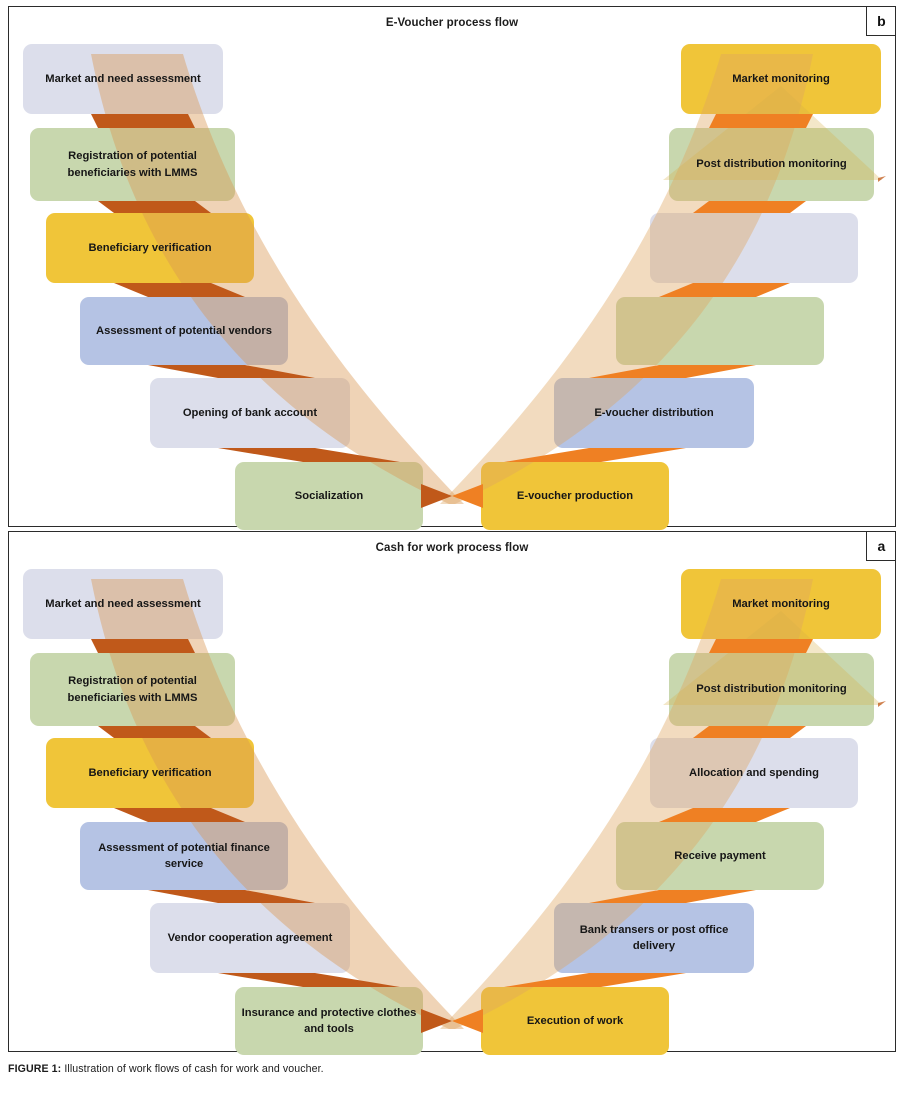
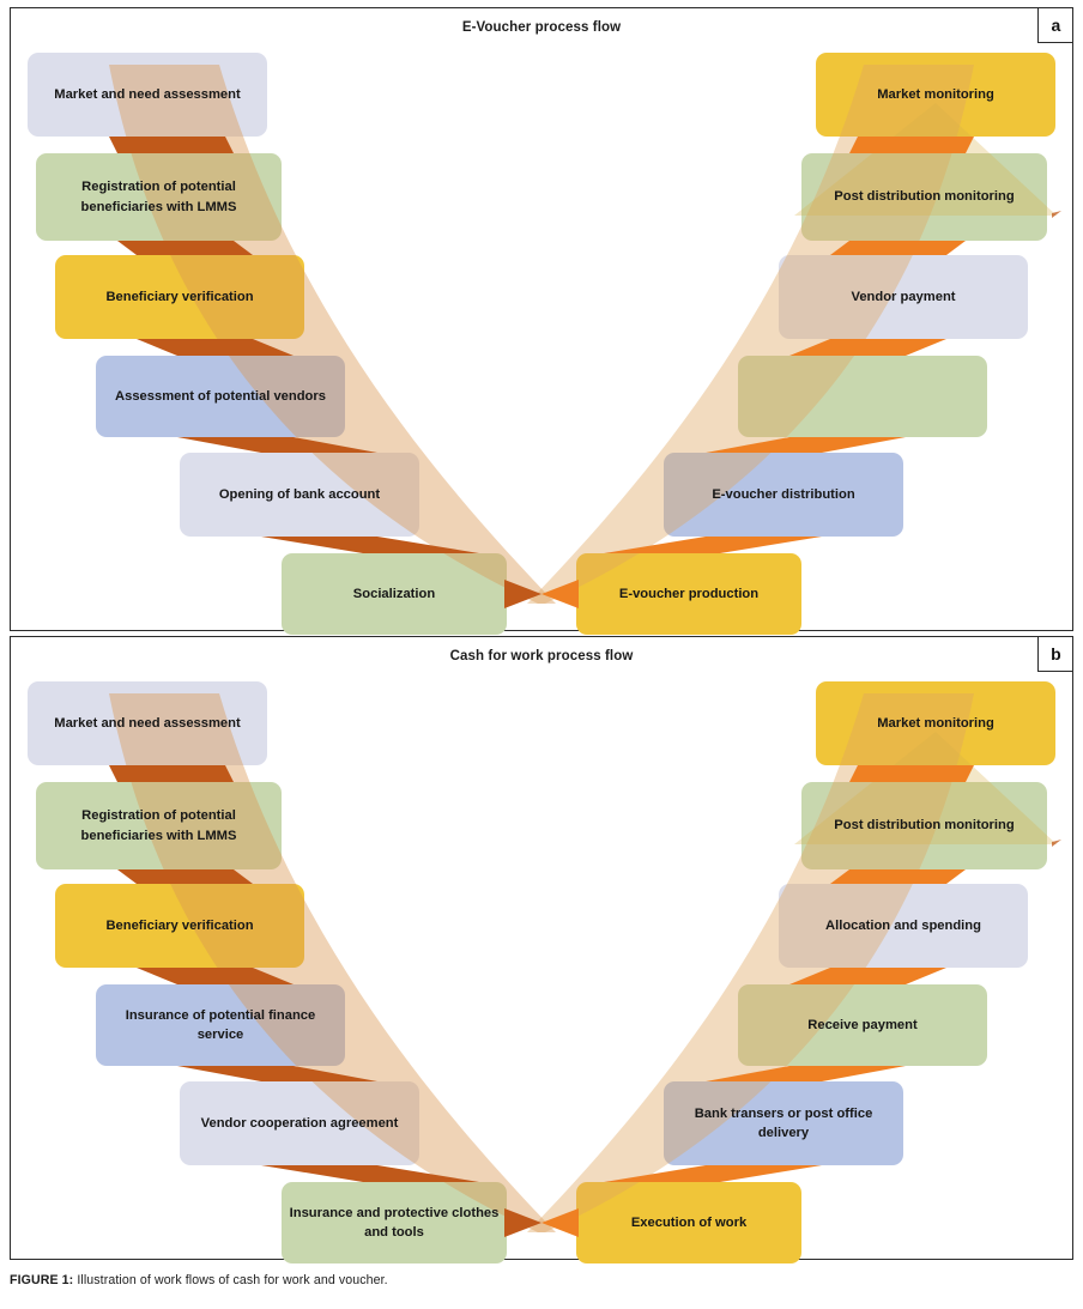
- b
+ a
  E-Voucher process flow
  Market and need assessment
  Registration of potential beneficiaries with LMMS
  Beneficiary verification
  Assessment of potential vendors
  Opening of bank account
  Socialization
  Market monitoring
  Post distribution monitoring
+ Vendor payment
  E-voucher distribution
  E-voucher production
- a
+ b
  Cash for work process flow
  Market and need assessment
  Registration of potential beneficiaries with LMMS
  Beneficiary verification
- Assessment of potential finance service
+ Insurance of potential finance service
  Vendor cooperation agreement
  Insurance and protective clothes and tools
  Market monitoring
  Post distribution monitoring
  Allocation and spending
  Receive payment
  Bank transers or post office delivery
  Execution of work
  FIGURE 1: Illustration of work flows of cash for work and voucher.
